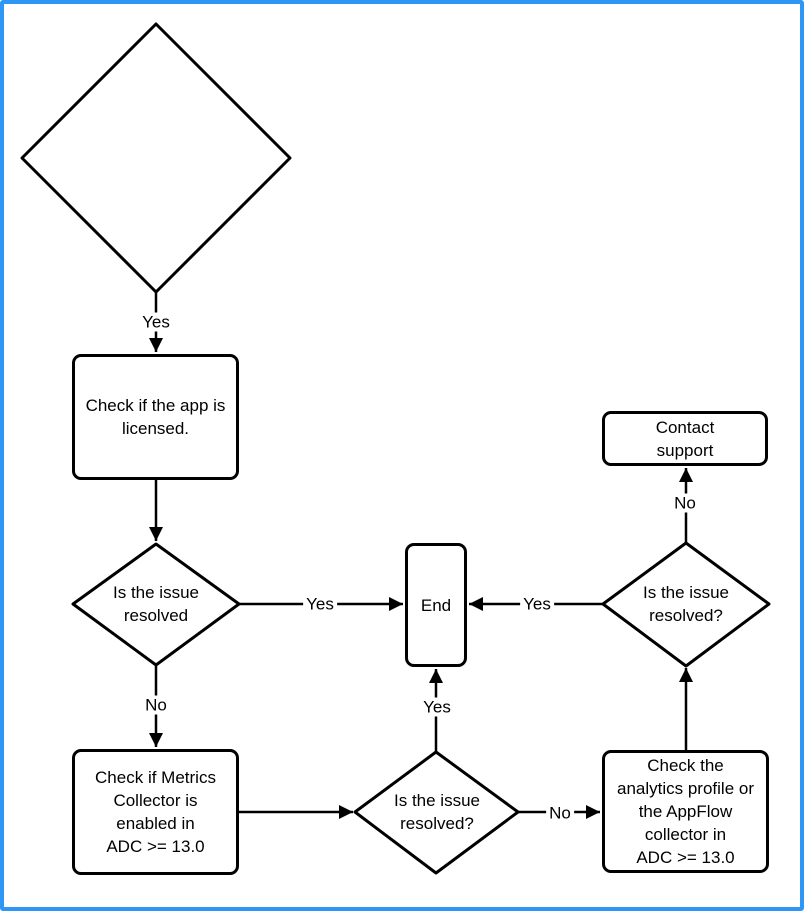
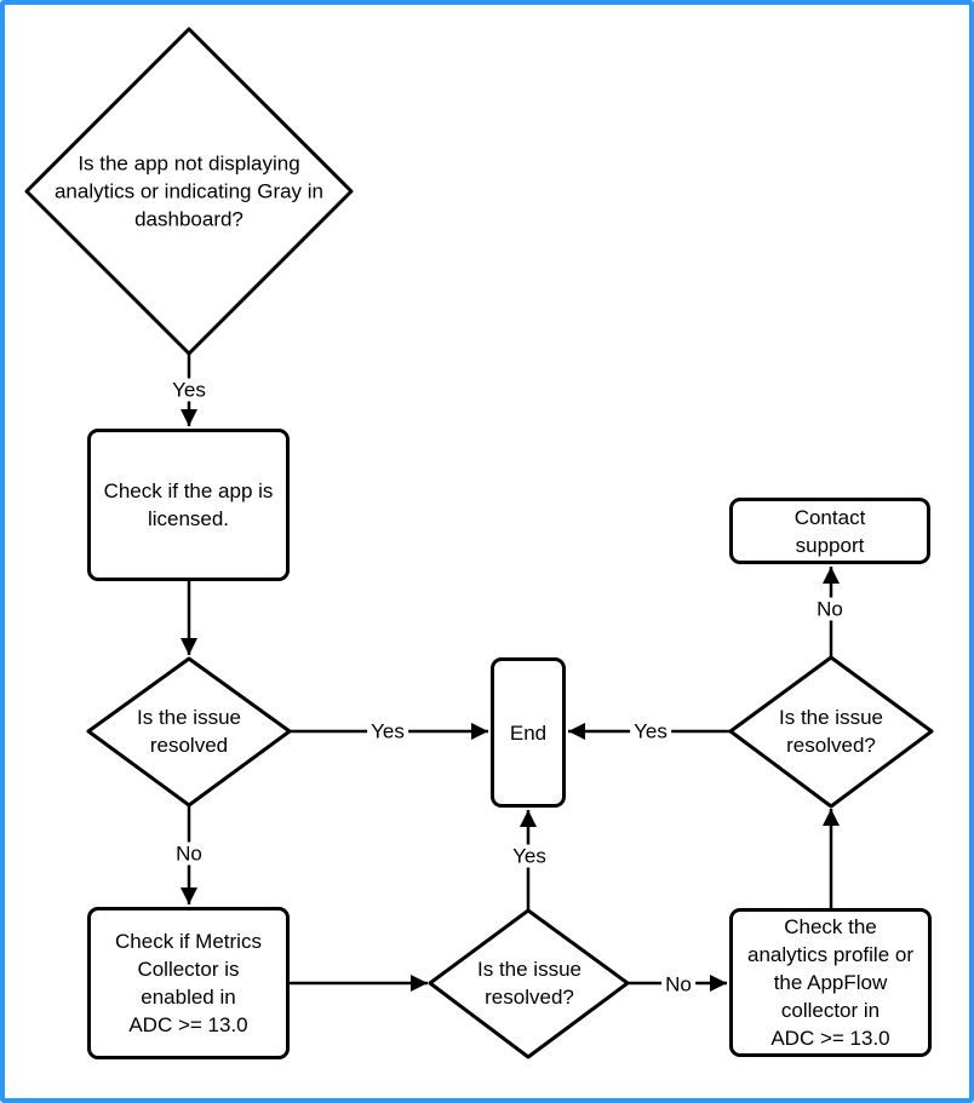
  Check if the app is
  licensed.
  End
  Contact
  support
  Check if Metrics
  Collector is
  enabled in
  ADC >= 13.0
  Check the
  analytics profile or
  the AppFlow
  collector in
  ADC >= 13.0
+ Is the app not displaying
+ analytics or indicating Gray in
+ dashboard?
  Is the issue
  resolved
  Is the issue
  resolved?
  Is the issue
  resolved?
  Yes
  Yes
  No
  Yes
  No
  Yes
  No
